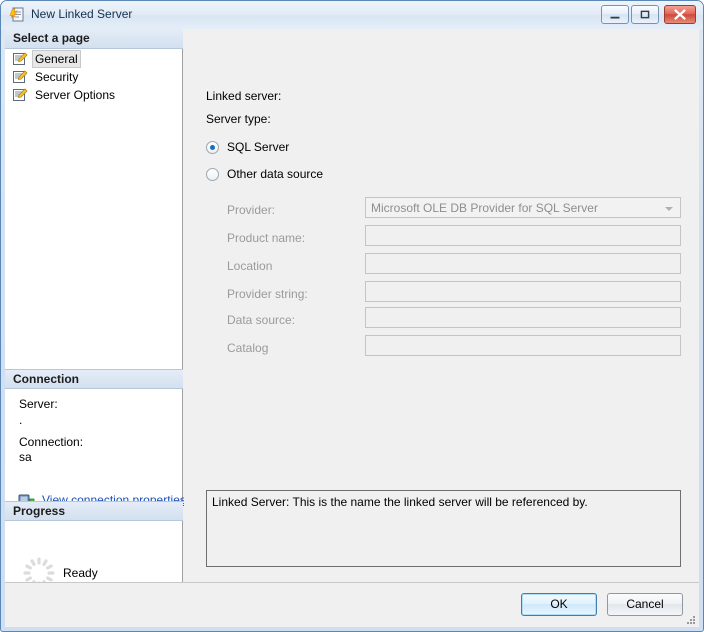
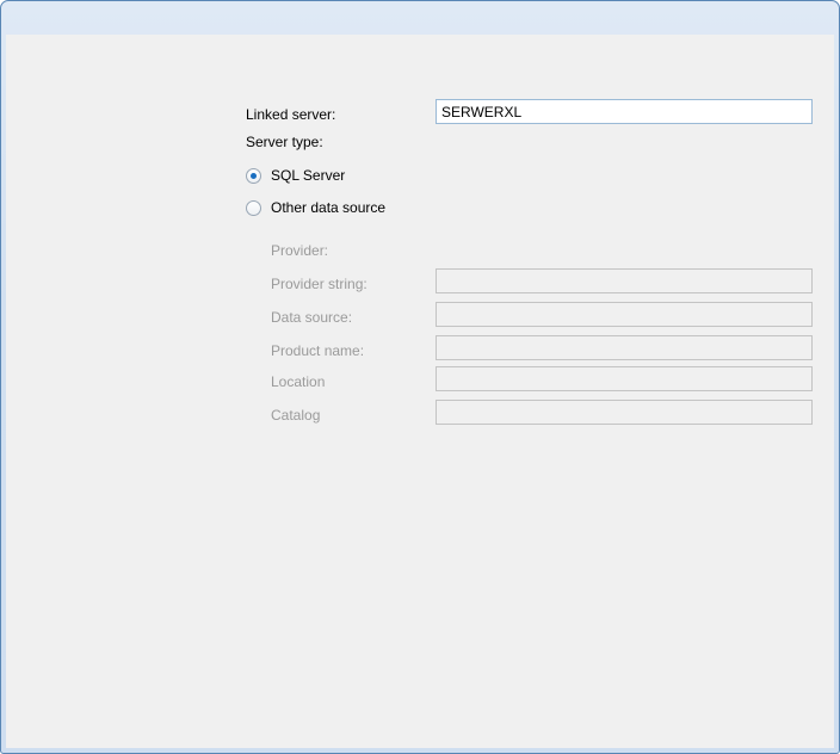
- New Linked Server
- Select a page
- General
- Security
- Server Options
- Connection
- Server:
- .
- Connection:
- sa
- View connection properties
- Progress
- Ready
  Linked server:
+ SERWERXL
  Server type:
  SQL Server
  Other data source
  Provider:
- Microsoft OLE DB Provider for SQL Server
- Product name:
+ Provider string:
- Location
+ Data source:
- Provider string:
+ Product name:
- Data source:
+ Location
  Catalog
- Linked Server: This is the name the linked server will be referenced by.
- OK
- Cancel
